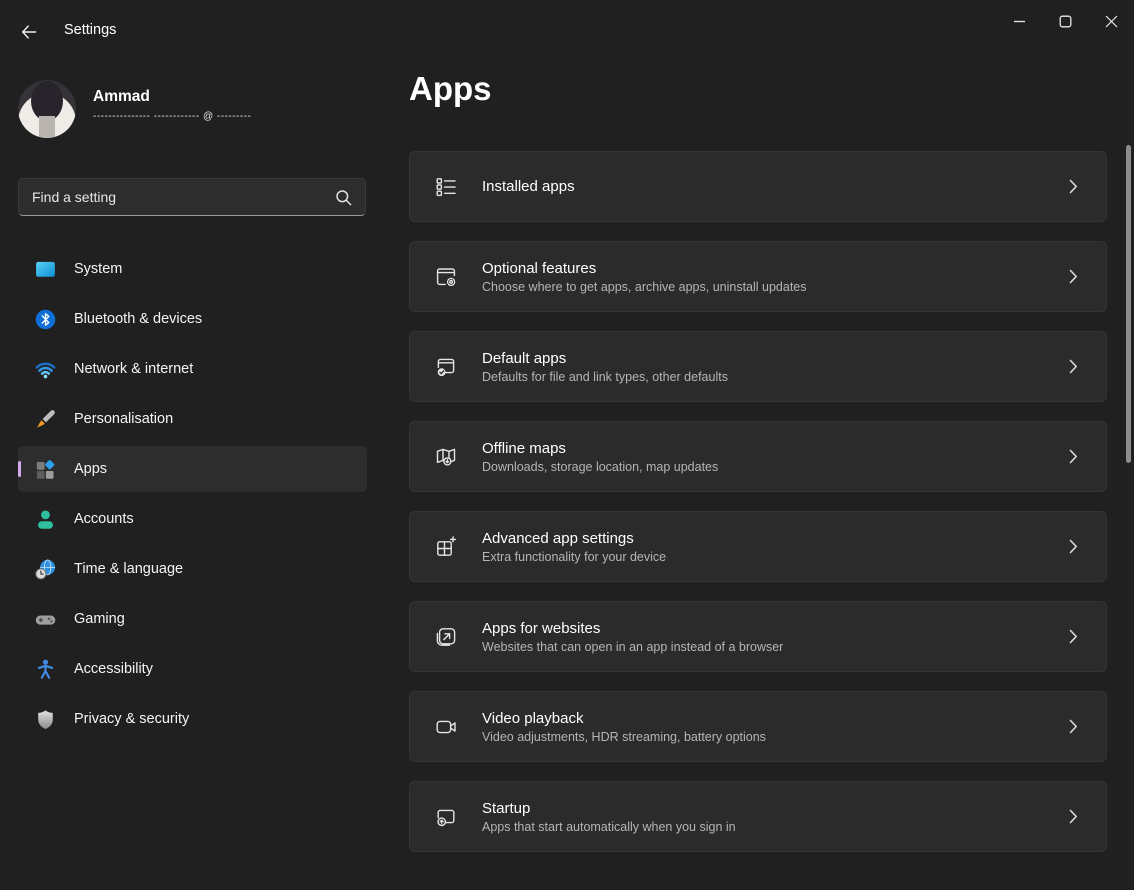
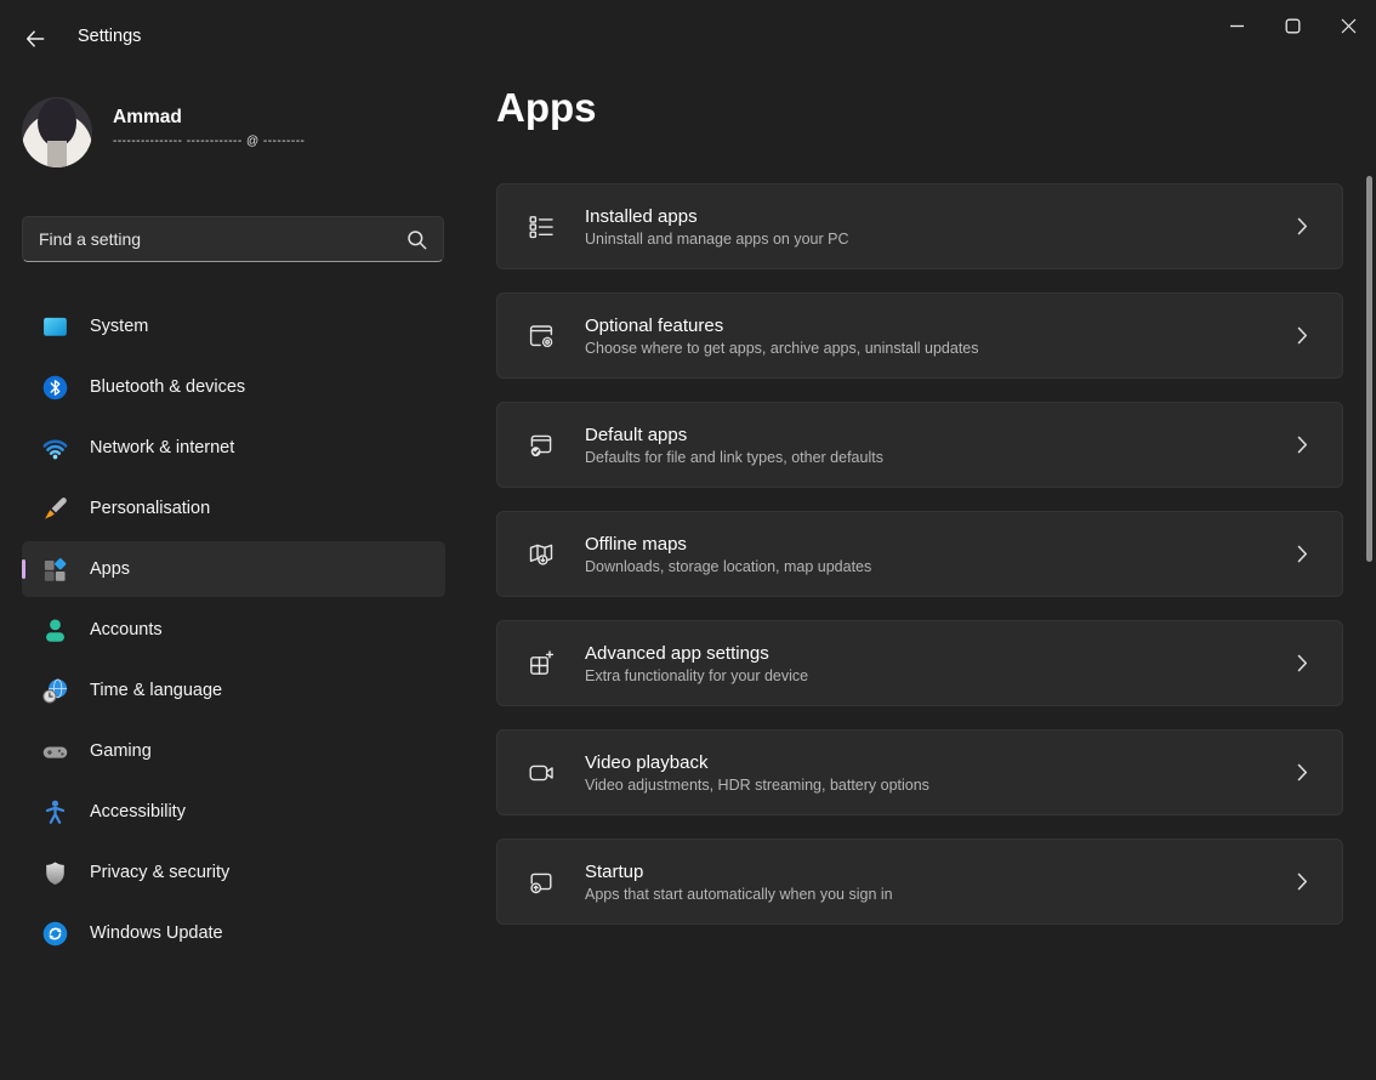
  Settings
  Ammad
  --------------- ------------ @ ---------
  Find a setting
  System
  Bluetooth & devices
  Network & internet
  Personalisation
  Apps
  Accounts
  Time & language
  Gaming
  Accessibility
  Privacy & security
+ Windows Update
  Apps
  Installed apps
+ Uninstall and manage apps on your PC
  Optional features
  Choose where to get apps, archive apps, uninstall updates
  Default apps
  Defaults for file and link types, other defaults
  Offline maps
  Downloads, storage location, map updates
  Advanced app settings
  Extra functionality for your device
- Apps for websites
- Websites that can open in an app instead of a browser
  Video playback
  Video adjustments, HDR streaming, battery options
  Startup
  Apps that start automatically when you sign in
